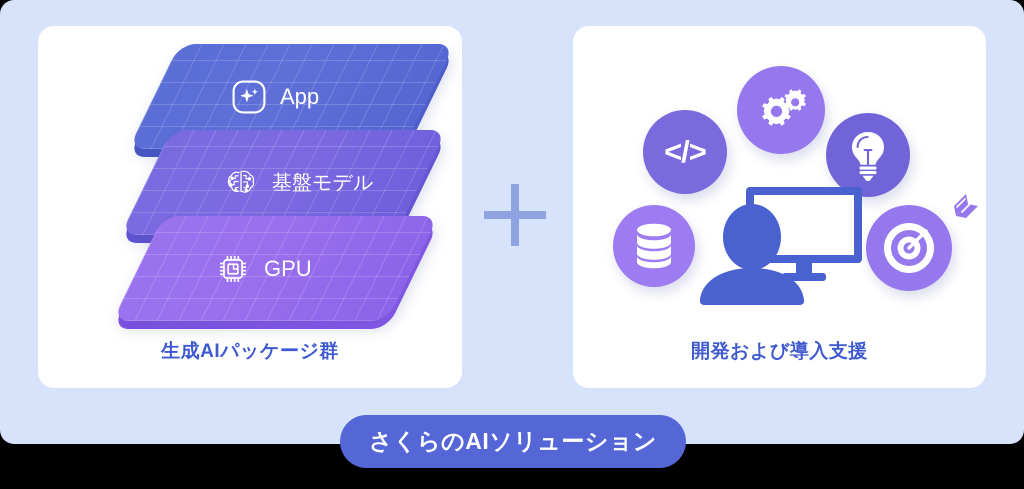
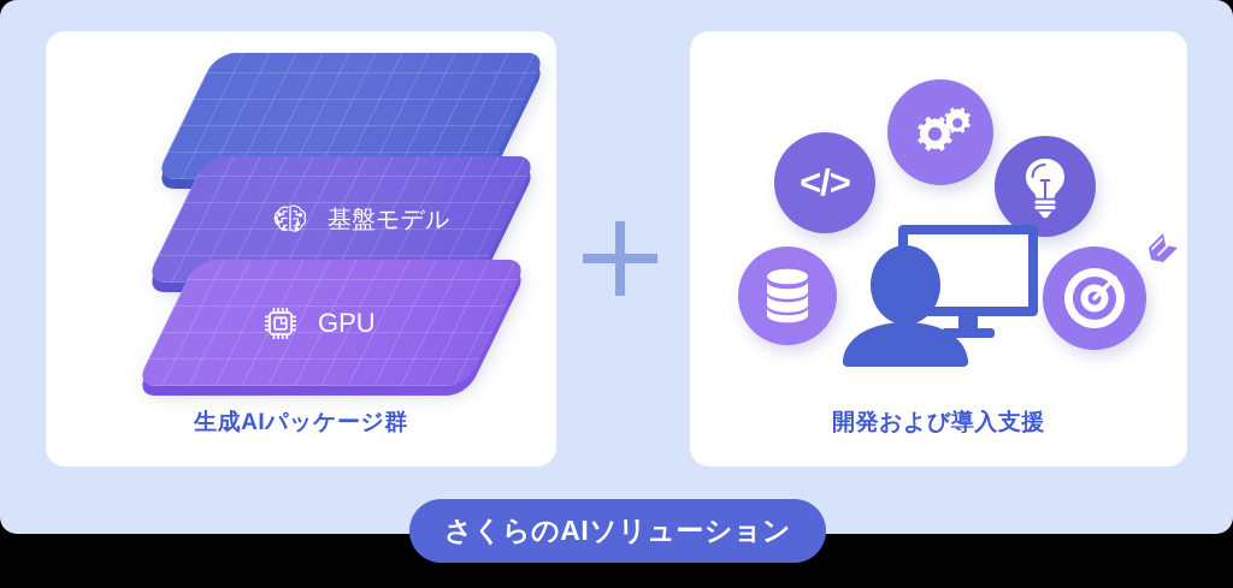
- App
  基盤モデル
  GPU
  生成AIパッケージ群
  開発および導入支援
  </>
  さくらのAIソリューション
